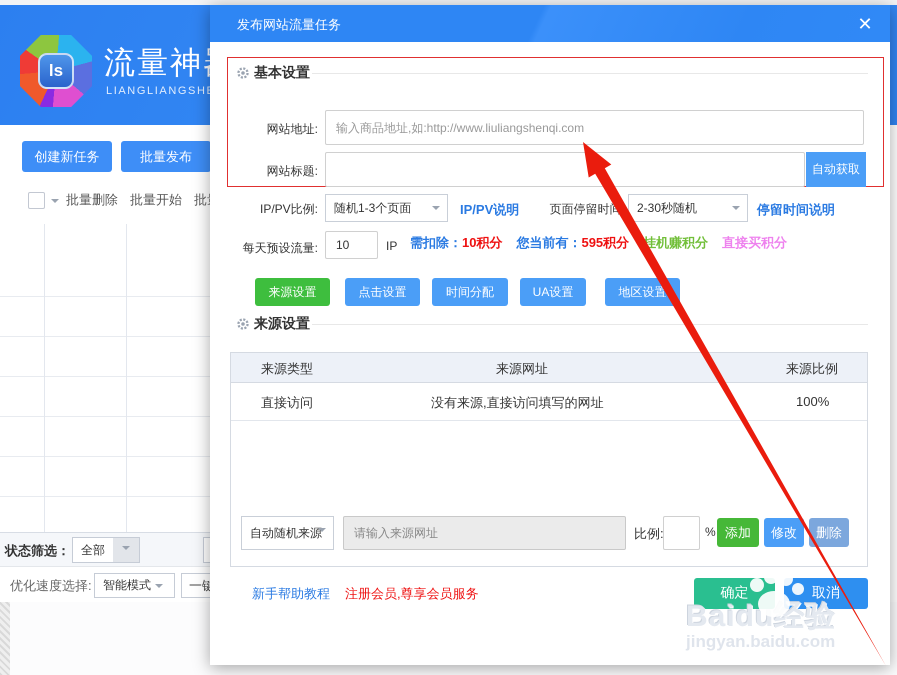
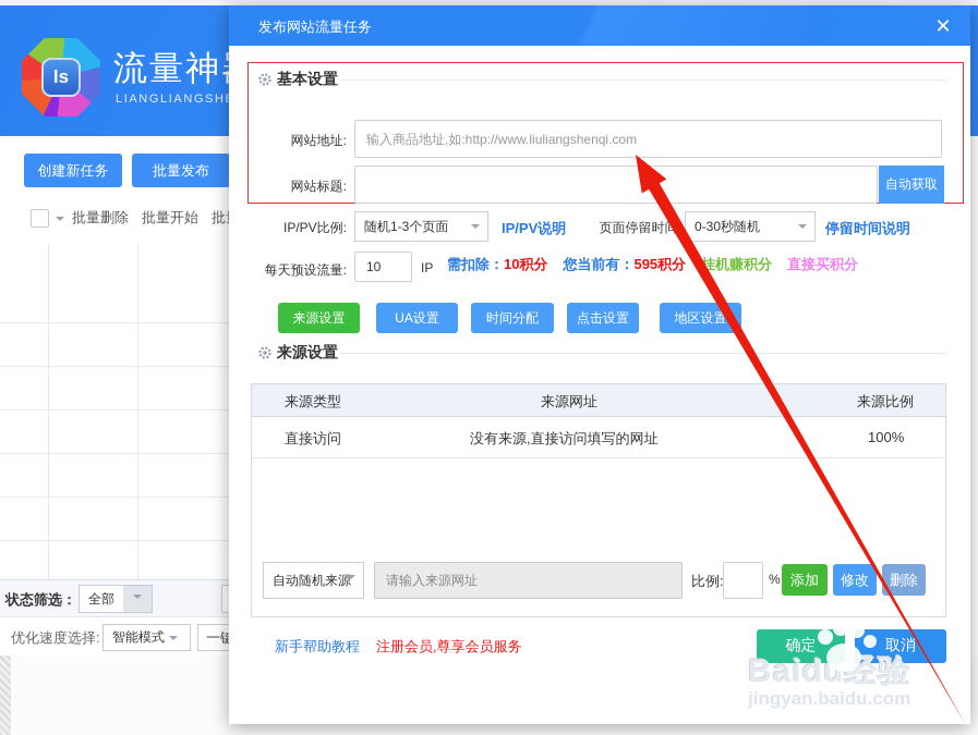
  ls
  流量神
  LIANGLIANGSH
  创建新任务
  批量发布
  批量删除
  批量开始
  状态筛选：
  全部
  优化速度选择:
  智能模式
  一键
  发布网站流量任务
  ✕
  基本设置
  网站地址:
  输入商品地址,如:http://www.liuliangshenqi.com
  网站标题:
  自动获取
  IP/PV比例:
  随机1-3个页面
  IP/PV说明
  页面停留时间
- 2-30秒随机
+ 0-30秒随机
  停留时间说明
  每天预设流量:
  10
  IP
  需扣除：10积分
  您当前有：595积分
  挂机赚积分
  直接买积分
  来源设置
- 点击设置
+ UA设置
  时间分配
- UA设置
+ 点击设置
  地区设置
  来源设置
  来源类型
  来源网址
  来源比例
  直接访问
  没有来源,直接访问填写的网址
  100%
  自动随机来源
  请输入来源网址
  比例:
  %
  添加
  修改
  删除
  新手帮助教程
  注册会员,尊享会员服务
  确定
  取消
  Baidu经验
  jingyan.baidu.com
